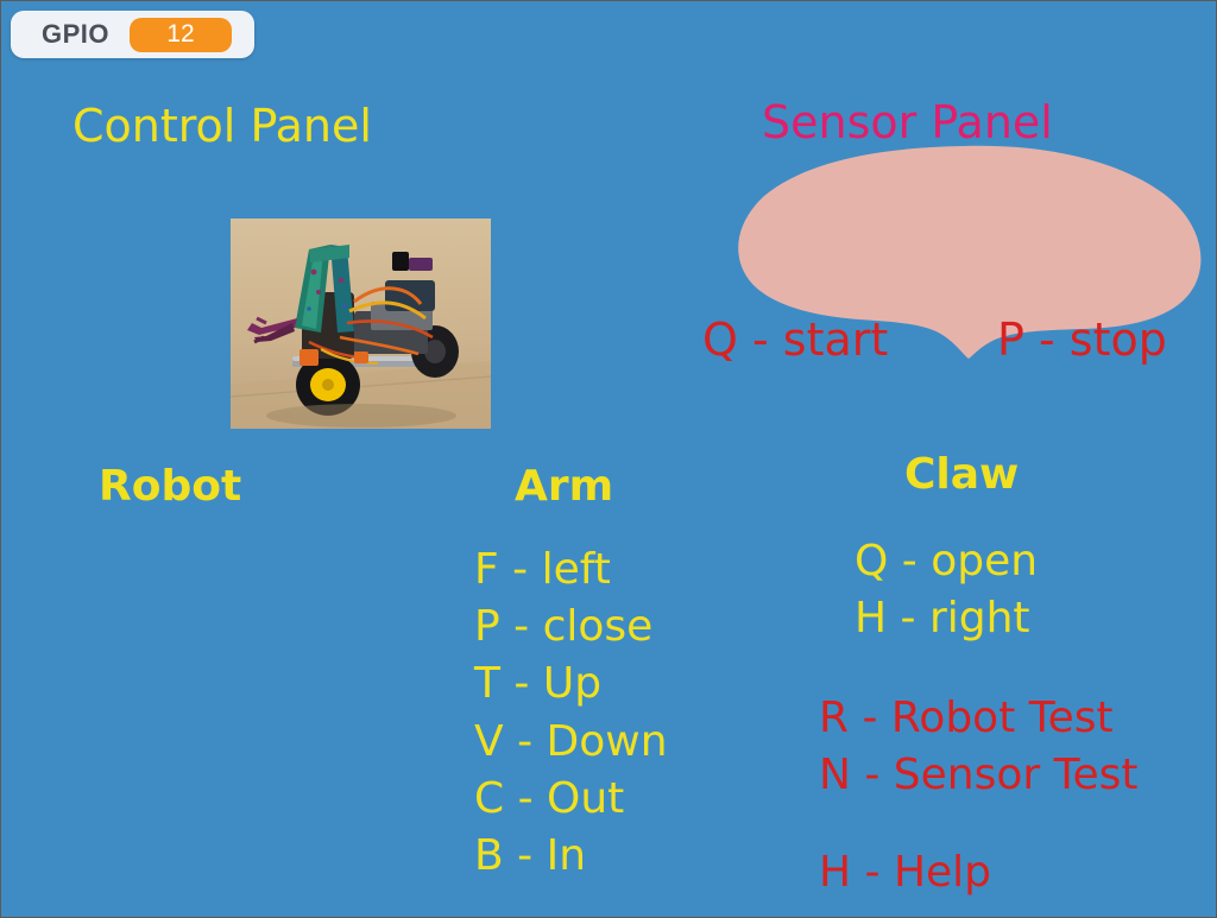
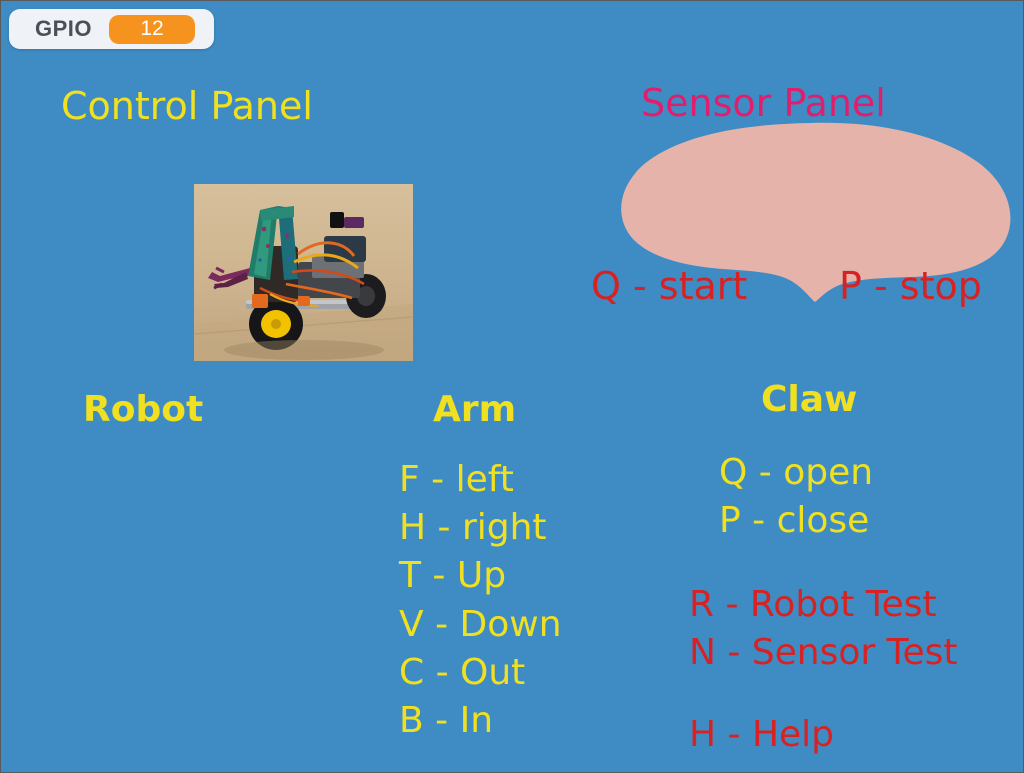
  GPIO
  12
  Control Panel
  Sensor Panel
  Q - start
  P - stop
  Robot
  Arm
  Claw
  F - left
- P - close
+ H - right
  T - Up
  V - Down
  C - Out
  B - In
  Q - open
- H - right
+ P - close
  R - Robot Test
  N - Sensor Test
  H - Help
